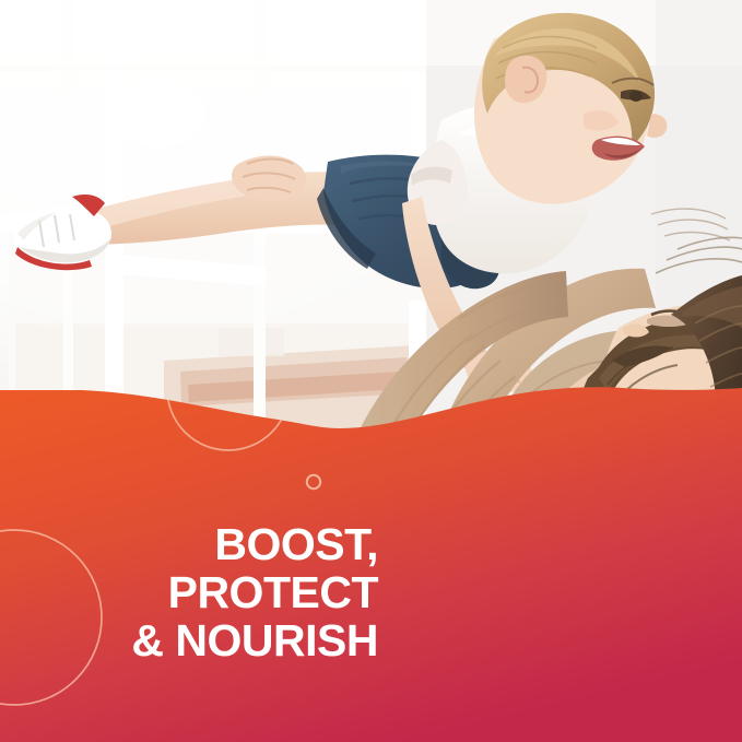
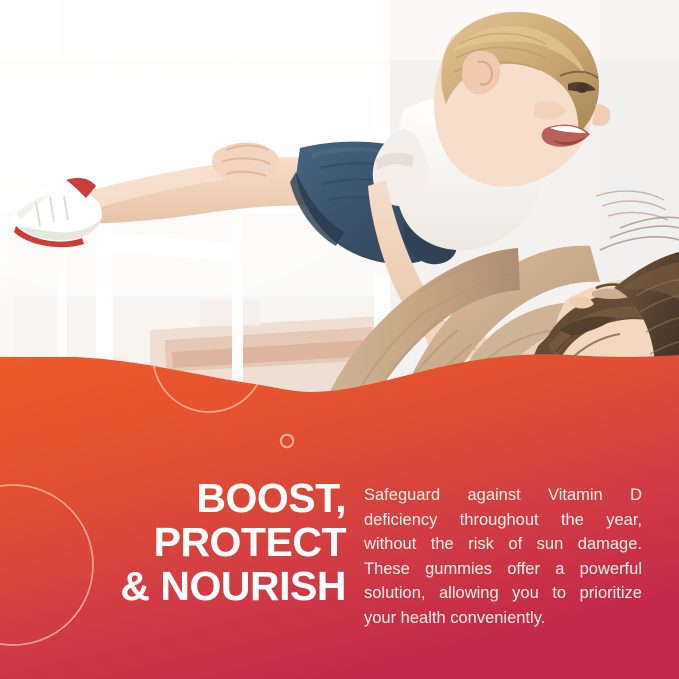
  BOOST,
  PROTECT
  & NOURISH
+ Safeguard against Vitamin D deficiency throughout the year, without the risk of sun damage. These gummies offer a powerful solution, allowing you to prioritize your health conveniently.
